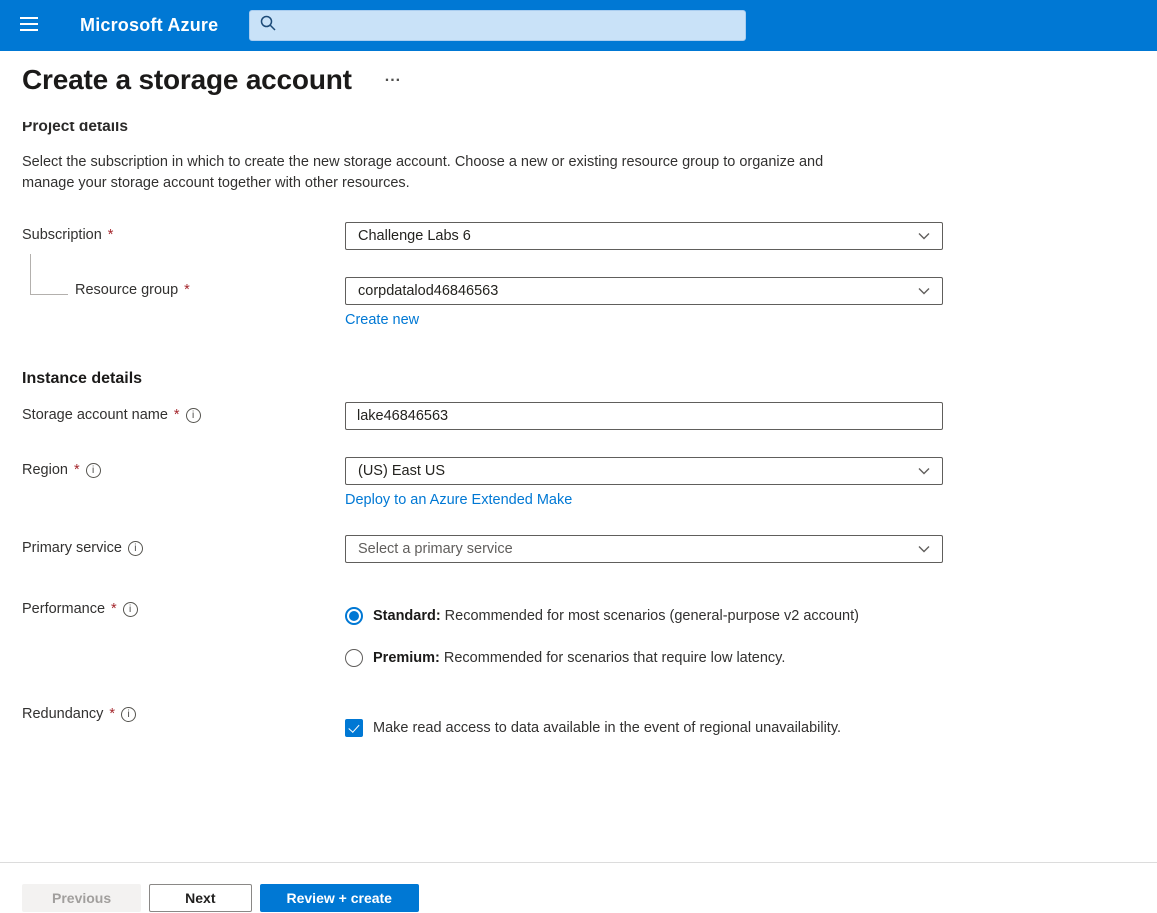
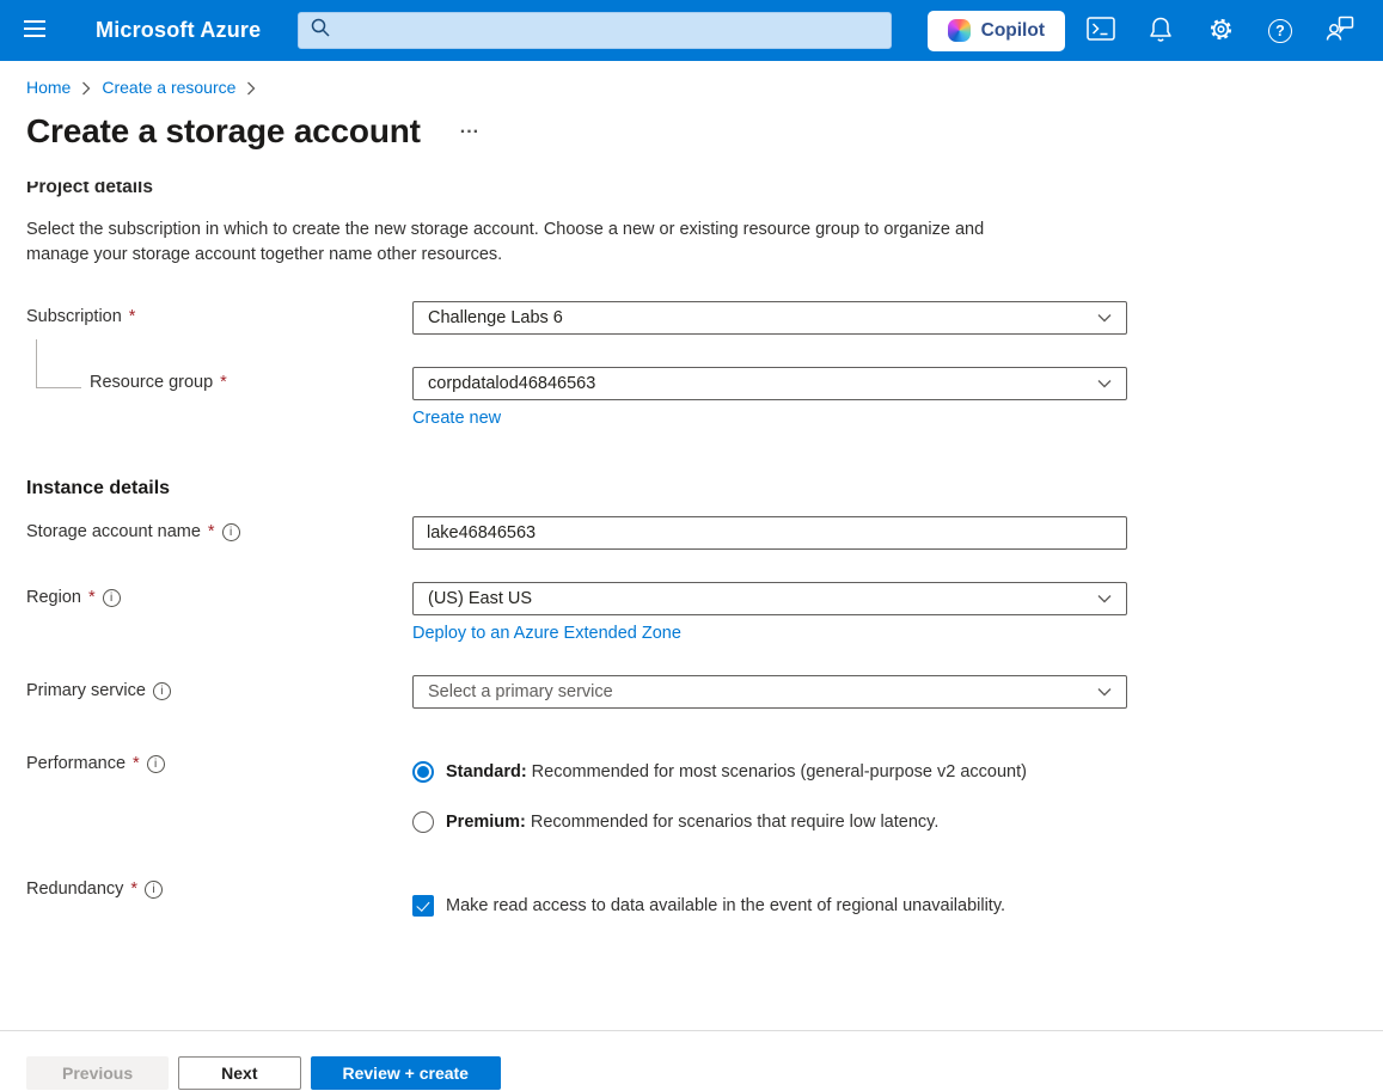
  Microsoft Azure
+ Copilot
+ ?
+ Home
+ Create a resource
  Create a storage account
  ...
  Project details
  Select the subscription in which to create the new storage account. Choose a new or existing resource group to organize and
- manage your storage account together with other resources.
+ manage your storage account together name other resources.
  Subscription
  *
  Challenge Labs 6
  Resource group
  *
  corpdatalod46846563
  Create new
  Instance details
  Storage account name
  *
  i
  lake46846563
  Region
  *
  i
  (US) East US
- Deploy to an Azure Extended Make
+ Deploy to an Azure Extended Zone
  Primary service
  i
  Select a primary service
  Performance
  *
  i
  Standard: Recommended for most scenarios (general-purpose v2 account)
  Premium: Recommended for scenarios that require low latency.
  Redundancy
  *
  i
  Make read access to data available in the event of regional unavailability.
  Previous
  Next
  Review + create
